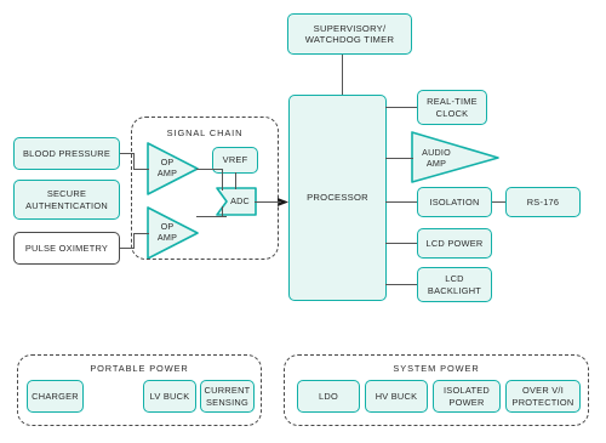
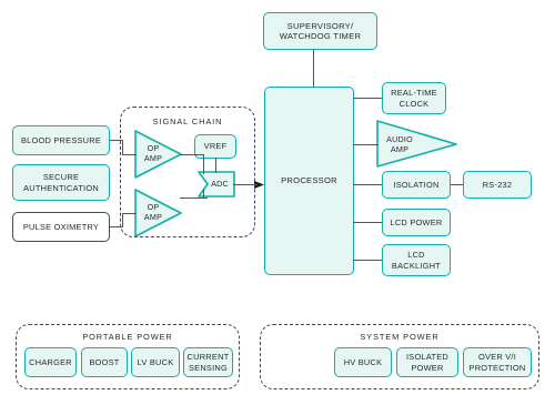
  BLOOD PRESSURE
  SECURE
  AUTHENTICATION
  PULSE OXIMETRY
  SIGNAL CHAIN
  OP
  AMP
  OP
  AMP
  VREF
  ADC
  SUPERVISORY/
  WATCHDOG TIMER
  PROCESSOR
  REAL-TIME
  CLOCK
  AUDIO
  AMP
  ISOLATION
- RS-176
+ RS-232
  LCD POWER
  LCD
  BACKLIGHT
  PORTABLE POWER
  CHARGER
+ BOOST
  LV BUCK
  CURRENT
  SENSING
  SYSTEM POWER
- LDO
  HV BUCK
  ISOLATED
  POWER
  OVER V/I
  PROTECTION
